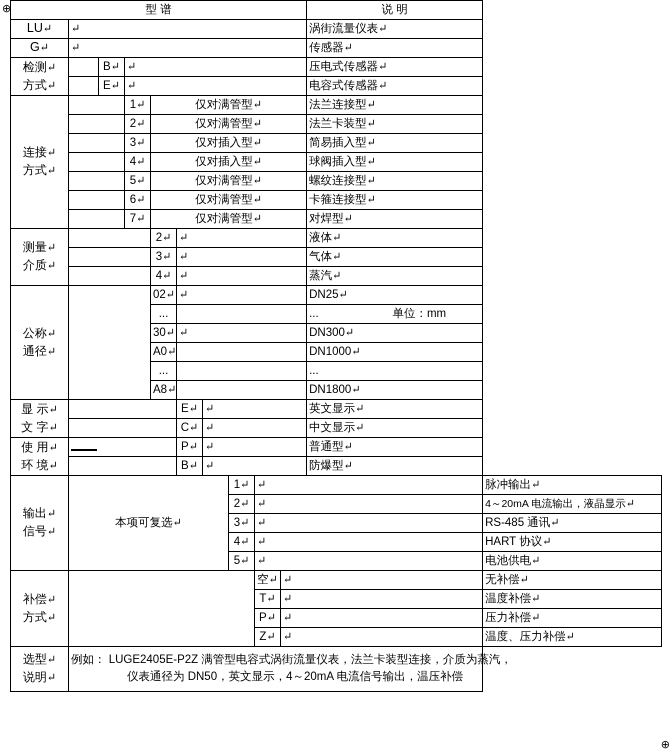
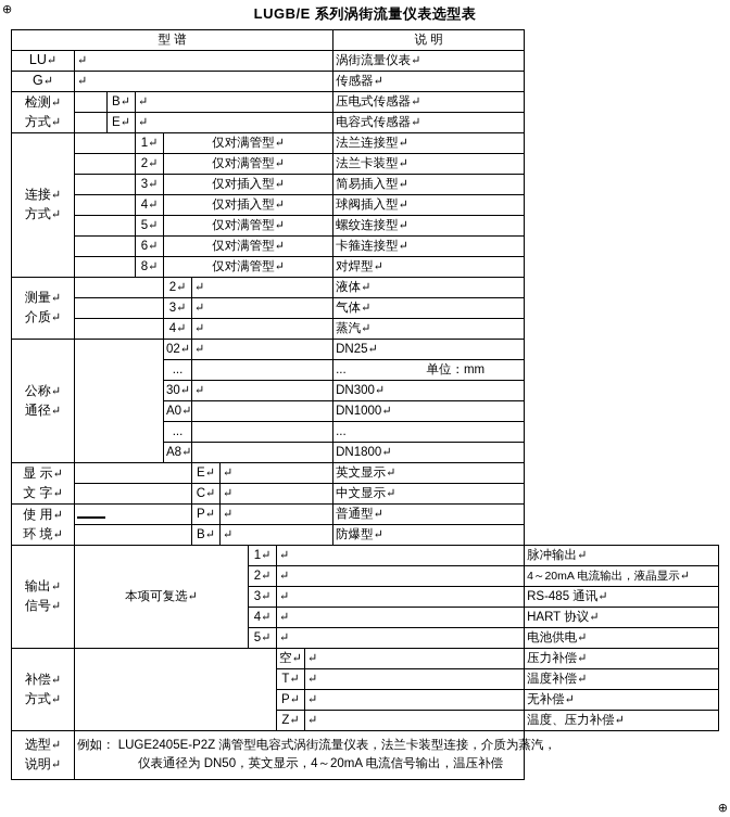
  ⊕
  ⊕
+ LUGB/E 系列涡街流量仪表选型表
  型 谱	说 明
  LU↵	↵	涡街流量仪表↵
  G↵	↵	传感器↵
  检测↵方式↵		B↵	↵	压电式传感器↵
  	E↵	↵	电容式传感器↵
  连接↵方式↵		1↵	仅对满管型↵	法兰连接型↵
  	2↵	仅对满管型↵	法兰卡装型↵
  	3↵	仅对插入型↵	简易插入型↵
  	4↵	仅对插入型↵	球阀插入型↵
  	5↵	仅对满管型↵	螺纹连接型↵
  	6↵	仅对满管型↵	卡箍连接型↵
- 	7↵	仅对满管型↵	对焊型↵
+ 	8↵	仅对满管型↵	对焊型↵
  测量↵介质↵		2↵	↵	液体↵
  	3↵	↵	气体↵
  	4↵	↵	蒸汽↵
  公称↵通径↵		02↵	↵	DN25↵
  ...		... 单位：mm
  30↵	↵	DN300↵
  A0↵		DN1000↵
  ...		...
  A8↵		DN1800↵
  显 示↵文 字↵		E↵	↵	英文显示↵
  	C↵	↵	中文显示↵
  使 用↵环 境↵		P↵	↵	普通型↵
  	B↵	↵	防爆型↵
  输出↵信号↵	本项可复选↵	1↵	↵	脉冲输出↵
  2↵	↵	4～20mA 电流输出，液晶显示↵
  3↵	↵	RS-485 通讯↵
  4↵	↵	HART 协议↵
  5↵	↵	电池供电↵
- 补偿↵方式↵		空↵	↵	无补偿↵
+ 补偿↵方式↵		空↵	↵	压力补偿↵
  T↵	↵	温度补偿↵
- P↵	↵	压力补偿↵
+ P↵	↵	无补偿↵
  Z↵	↵	温度、压力补偿↵
  选型↵说明↵	例如： LUGE2405E-P2Z 满管型电容式涡街流量仪表，法兰卡装型连接，介质为蒸汽， 仪表通径为 DN50，英文显示，4～20mA 电流信号输出，温压补偿
